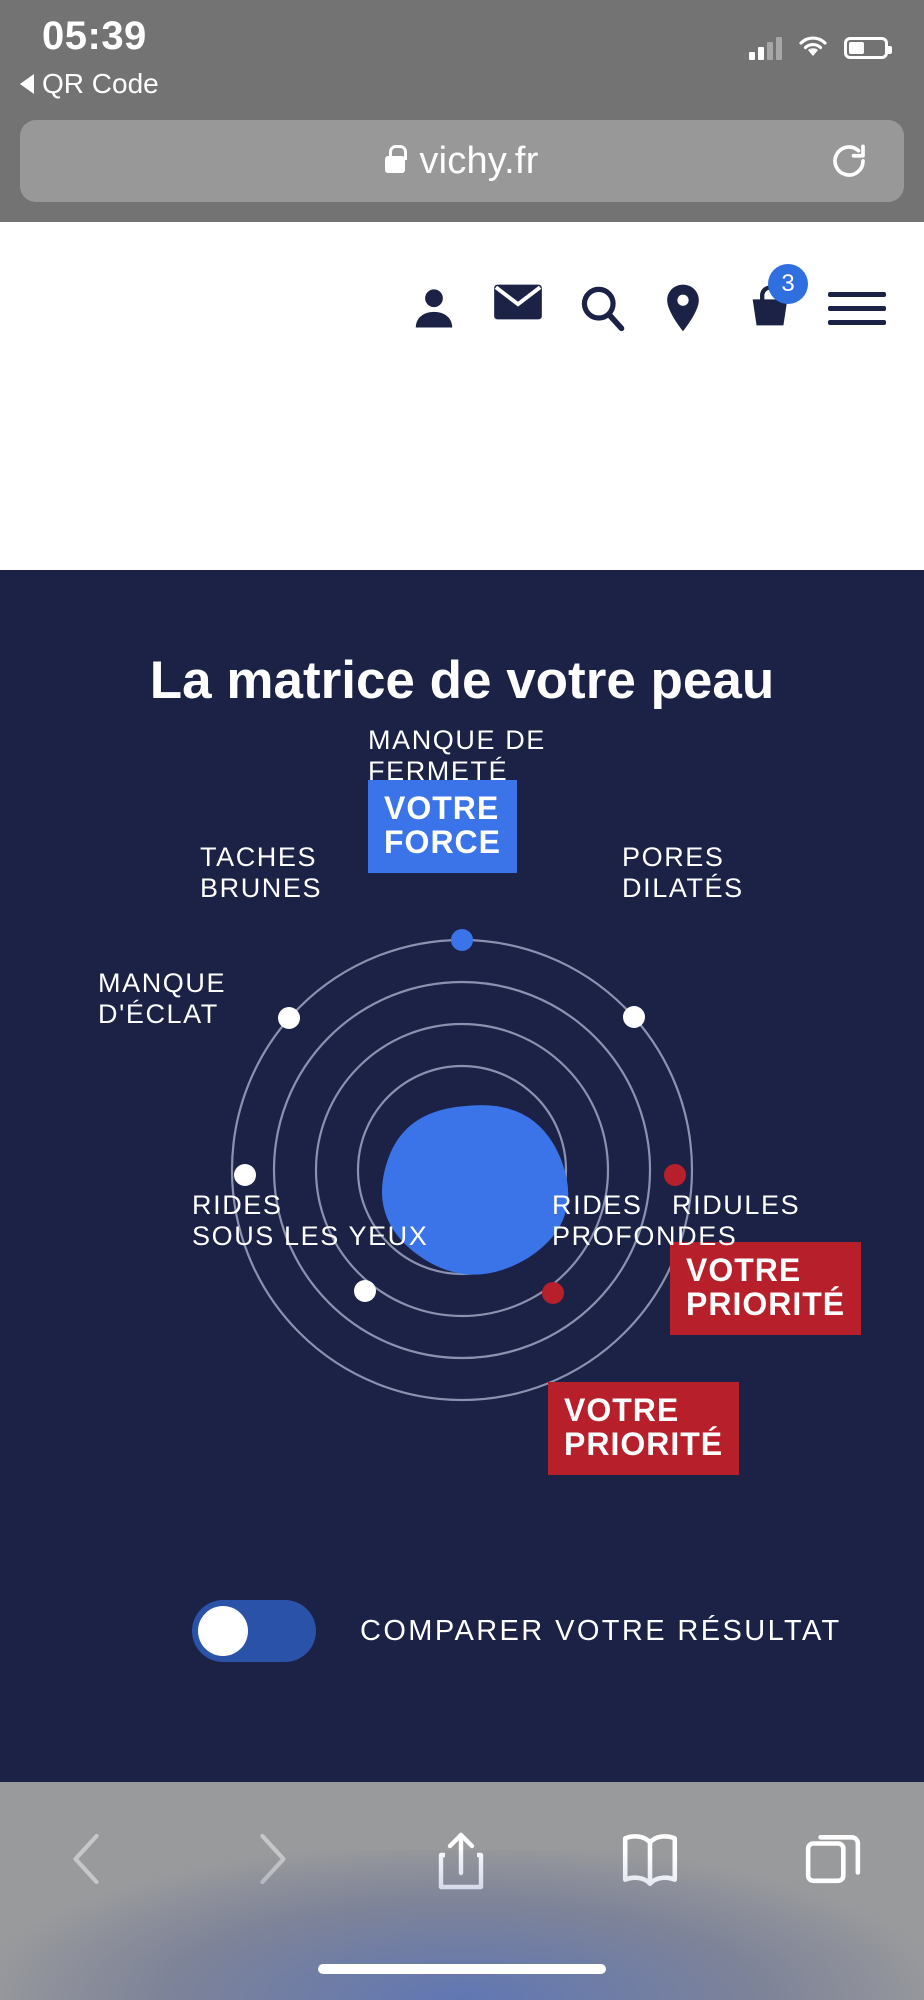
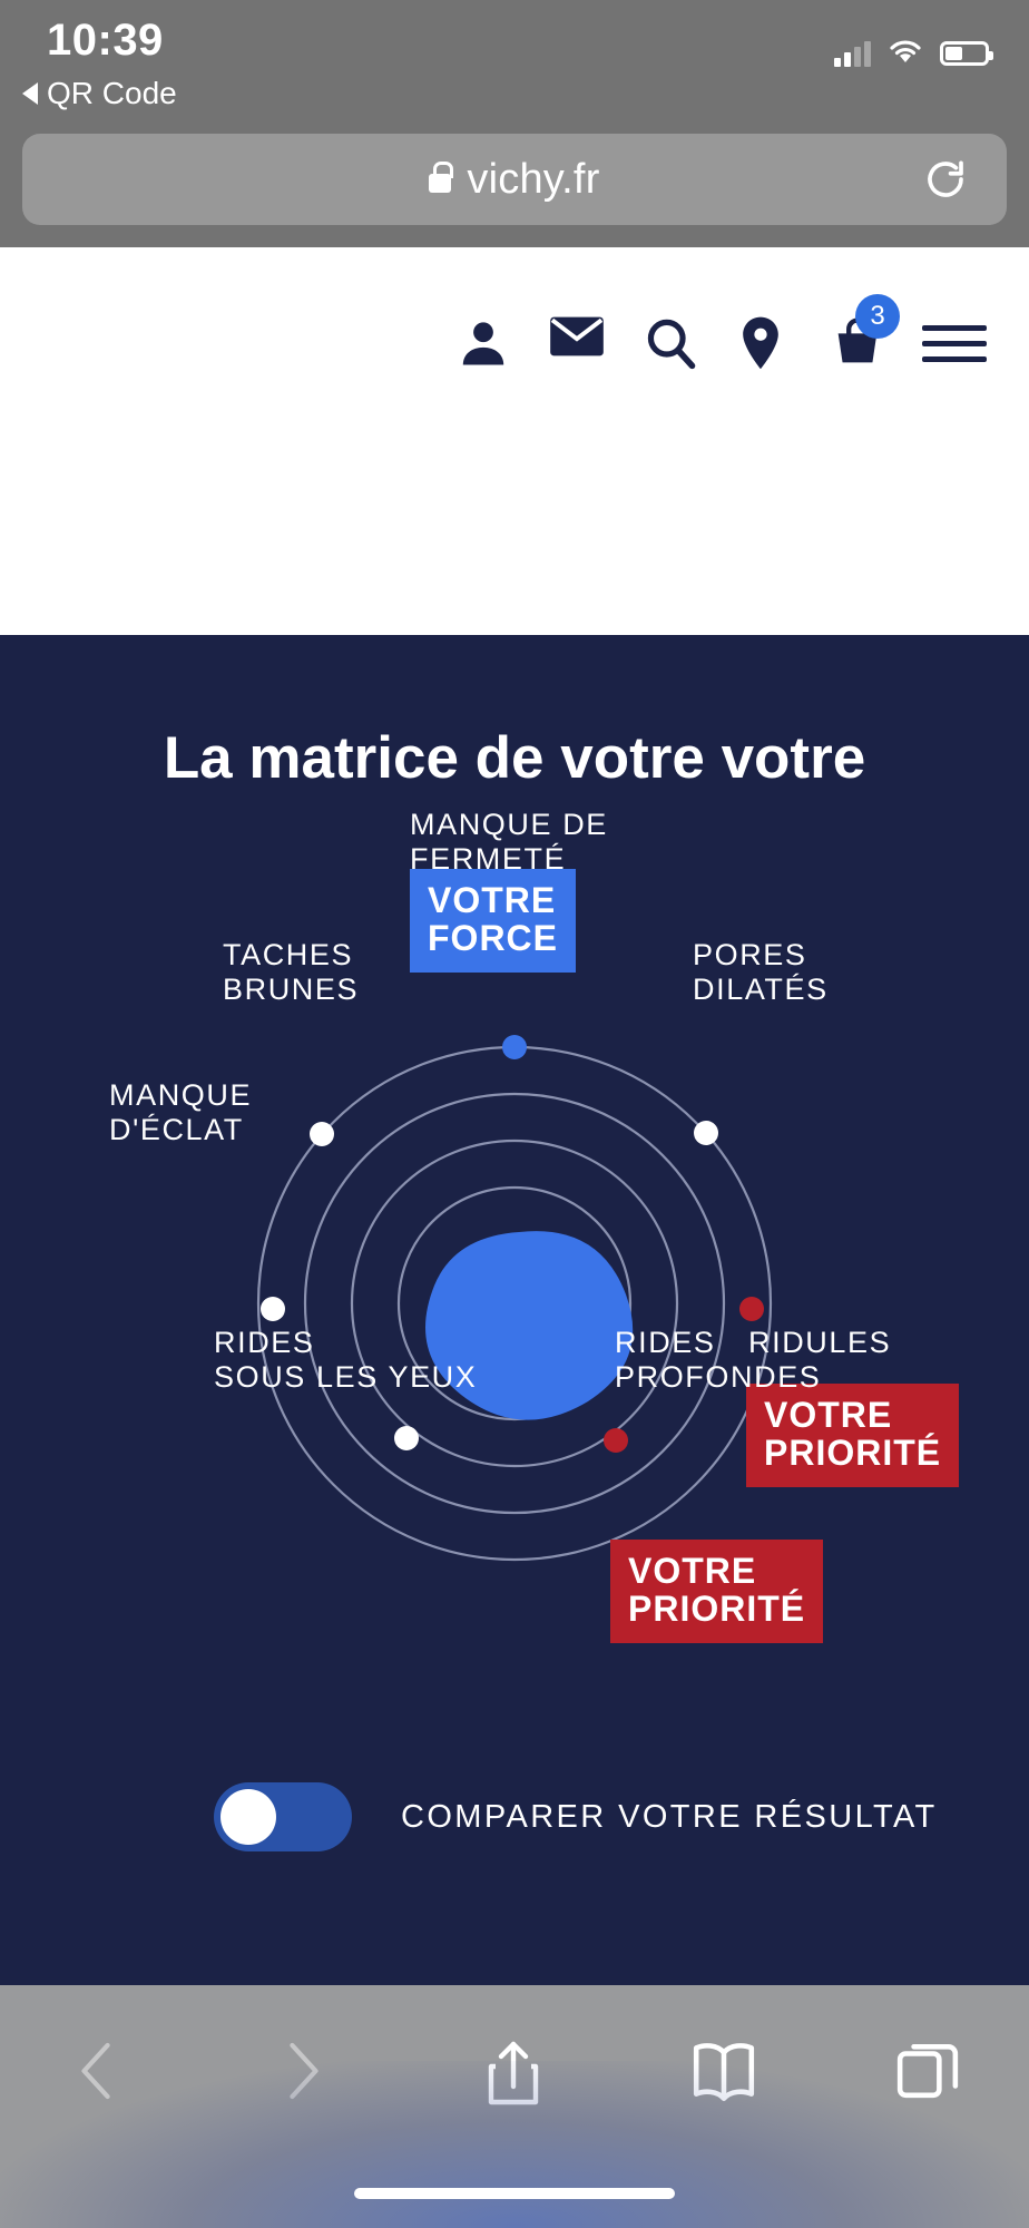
- 05:39
+ 10:39
  QR Code
  vichy.fr
  3
- La matrice de votre peau
+ La matrice de votre votre
  MANQUE DE
  FERMETÉ
  VOTRE
  FORCE
  PORES
  DILATÉS
  RIDULES
  VOTRE
  PRIORITÉ
  RIDES
  PROFONDES
  VOTRE
  PRIORITÉ
  RIDES
  SOUS LES YEUX
  MANQUE
  D'ÉCLAT
  TACHES
  BRUNES
  COMPARER VOTRE RÉSULTAT
